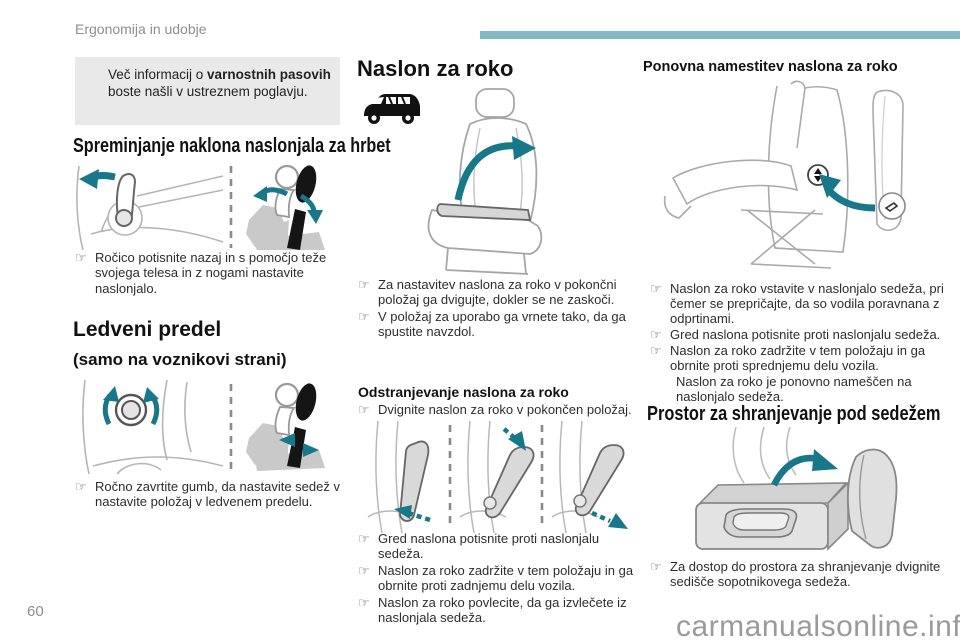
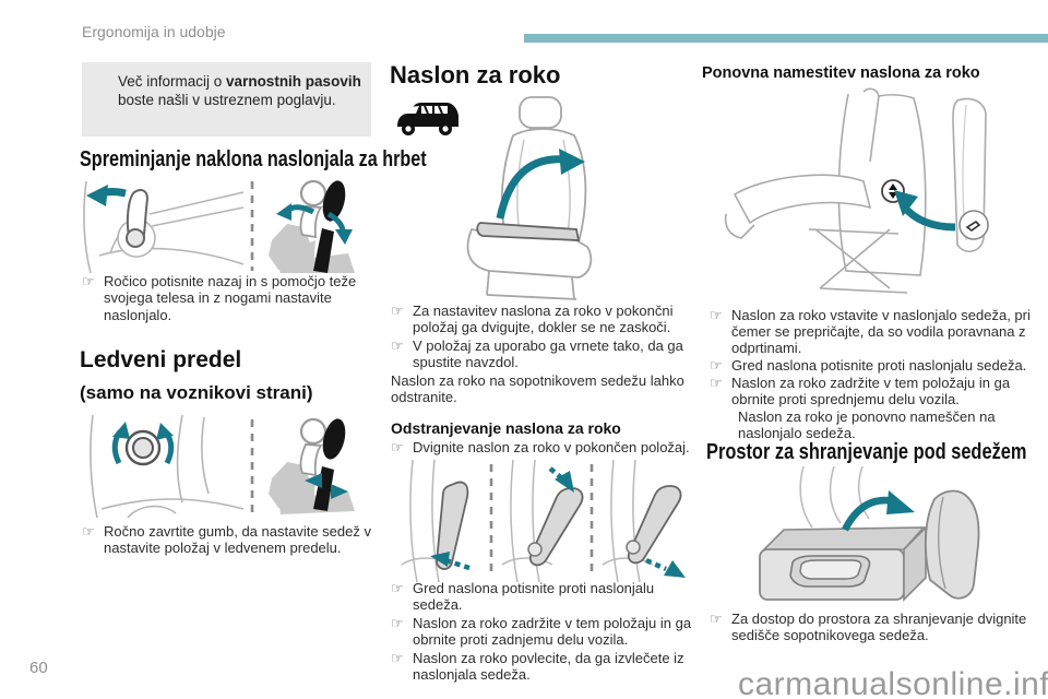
  Ergonomija in udobje
  Več informacij o varnostnih pasovih boste našli v ustreznem poglavju.
  Spreminjanje naklona naslonjala za hrbet
  ☞
  Ročico potisnite nazaj in s pomočjo teže svojega telesa in z nogami nastavite naslonjalo.
  Ledveni predel
  (samo na voznikovi strani)
  ☞
  Ročno zavrtite gumb, da nastavite sedež v nastavite položaj v ledvenem predelu.
  Naslon za roko
  ☞
  Za nastavitev naslona za roko v pokončni položaj ga dvigujte, dokler se ne zaskoči.
  ☞
  V položaj za uporabo ga vrnete tako, da ga spustite navzdol.
+ Naslon za roko na sopotnikovem sedežu lahko odstranite.
  Odstranjevanje naslona za roko
  ☞
  Dvignite naslon za roko v pokončen položaj.
  ☞
  Gred naslona potisnite proti naslonjalu sedeža.
  ☞
  Naslon za roko zadržite v tem položaju in ga obrnite proti zadnjemu delu vozila.
  ☞
  Naslon za roko povlecite, da ga izvlečete iz naslonjala sedeža.
  Ponovna namestitev naslona za roko
  ☞
  Naslon za roko vstavite v naslonjalo sedeža, pri čemer se prepričajte, da so vodila poravnana z odprtinami.
  ☞
  Gred naslona potisnite proti naslonjalu sedeža.
  ☞
  Naslon za roko zadržite v tem položaju in ga obrnite proti sprednjemu delu vozila.
  Naslon za roko je ponovno nameščen na naslonjalo sedeža.
  Prostor za shranjevanje pod sedežem
  ☞
  Za dostop do prostora za shranjevanje dvignite sedišče sopotnikovega sedeža.
  60
  carmanualsonline.inf
